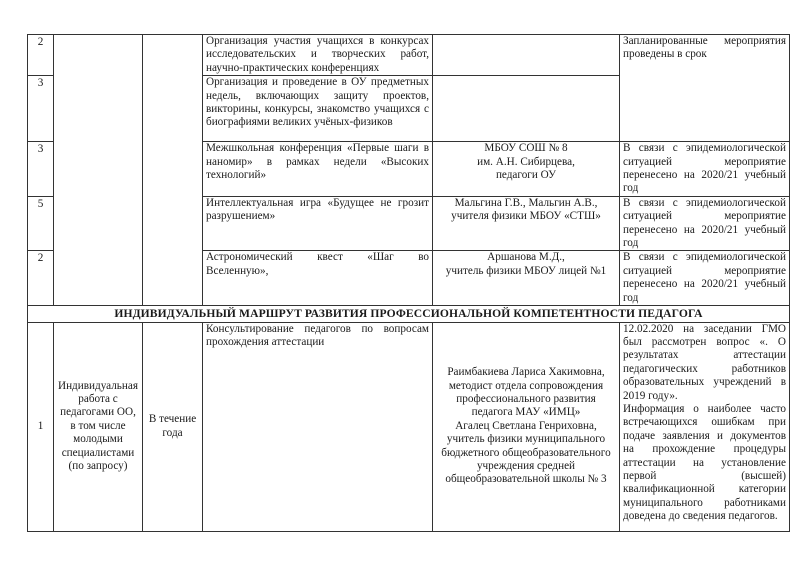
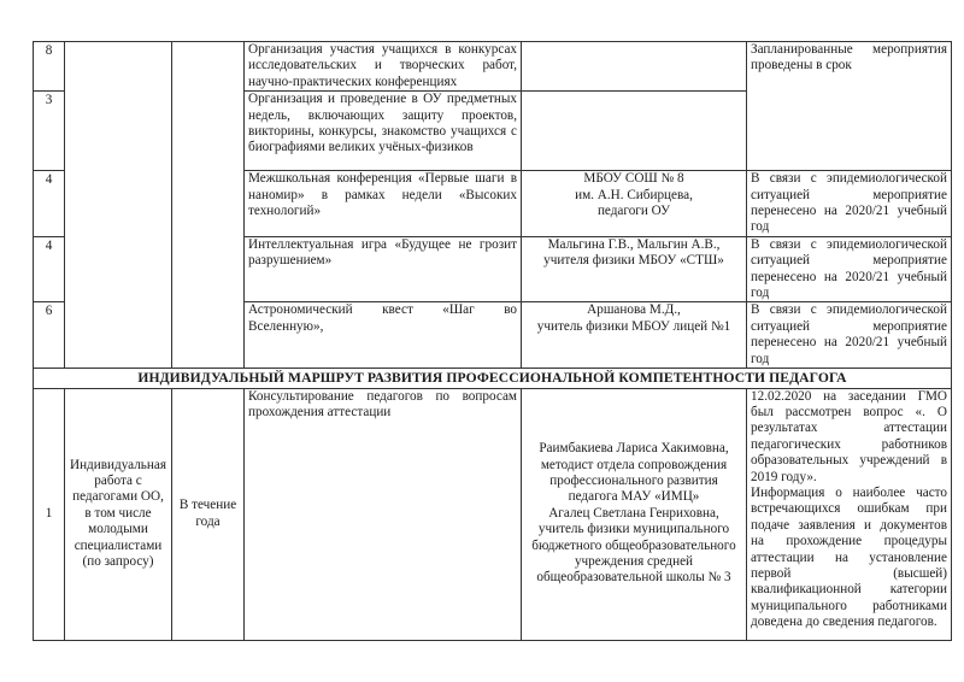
- 2			Организация участия учащихся в конкурсах исследовательских и творческих работ, научно-практических конференциях		Запланированные мероприятия проведены в срок
+ 8			Организация участия учащихся в конкурсах исследовательских и творческих работ, научно-практических конференциях		Запланированные мероприятия проведены в срок
  3	Организация и проведение в ОУ предметных недель, включающих защиту проектов, викторины, конкурсы, знакомство учащихся с биографиями великих учёных-физиков
- 3	Межшкольная конференция «Первые шаги в наномир» в рамках недели «Высоких технологий»	МБОУ СОШ № 8 им. А.Н. Сибирцева, педагоги ОУ	В связи с эпидемиологической ситуацией мероприятие перенесено на 2020/21 учебный год
+ 4	Межшкольная конференция «Первые шаги в наномир» в рамках недели «Высоких технологий»	МБОУ СОШ № 8 им. А.Н. Сибирцева, педагоги ОУ	В связи с эпидемиологической ситуацией мероприятие перенесено на 2020/21 учебный год
- 5	Интеллектуальная игра «Будущее не грозит разрушением»	Мальгина Г.В., Мальгин А.В., учителя физики МБОУ «СТШ»	В связи с эпидемиологической ситуацией мероприятие перенесено на 2020/21 учебный год
+ 4	Интеллектуальная игра «Будущее не грозит разрушением»	Мальгина Г.В., Мальгин А.В., учителя физики МБОУ «СТШ»	В связи с эпидемиологической ситуацией мероприятие перенесено на 2020/21 учебный год
- 2	Астрономический квест «Шаг во Вселенную»,	Аршанова М.Д., учитель физики МБОУ лицей №1	В связи с эпидемиологической ситуацией мероприятие перенесено на 2020/21 учебный год
+ 6	Астрономический квест «Шаг во Вселенную»,	Аршанова М.Д., учитель физики МБОУ лицей №1	В связи с эпидемиологической ситуацией мероприятие перенесено на 2020/21 учебный год
  ИНДИВИДУАЛЬНЫЙ МАРШРУТ РАЗВИТИЯ ПРОФЕССИОНАЛЬНОЙ КОМПЕТЕНТНОСТИ ПЕДАГОГА
  1	Индивидуальная работа с педагогами ОО, в том числе молодыми специалистами (по запросу)	В течение года	Консультирование педагогов по вопросам прохождения аттестации	Раимбакиева Лариса Хакимовна, методист отдела сопровождения профессионального развития педагога МАУ «ИМЦ» Агалец Светлана Генриховна, учитель физики муниципального бюджетного общеобразовательного учреждения средней общеобразовательной школы № 3	12.02.2020 на заседании ГМО был рассмотрен вопрос «. О результатах аттестации педагогических работников образовательных учреждений в 2019 году». Информация о наиболее часто встречающихся ошибкам при подаче заявления и документов на прохождение процедуры аттестации на установление первой (высшей) квалификационной категории муниципального работниками доведена до сведения педагогов.
